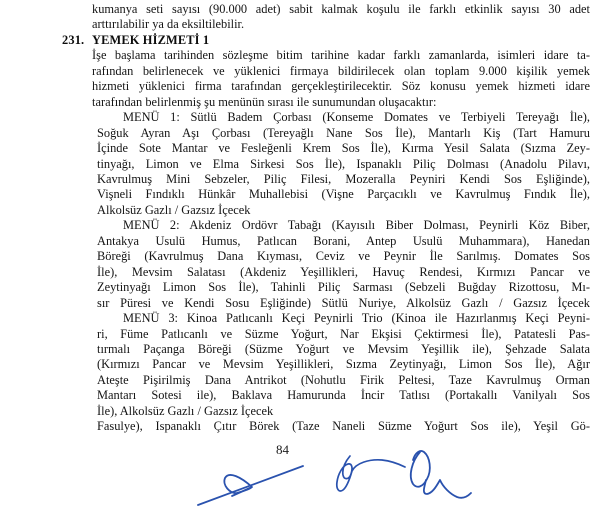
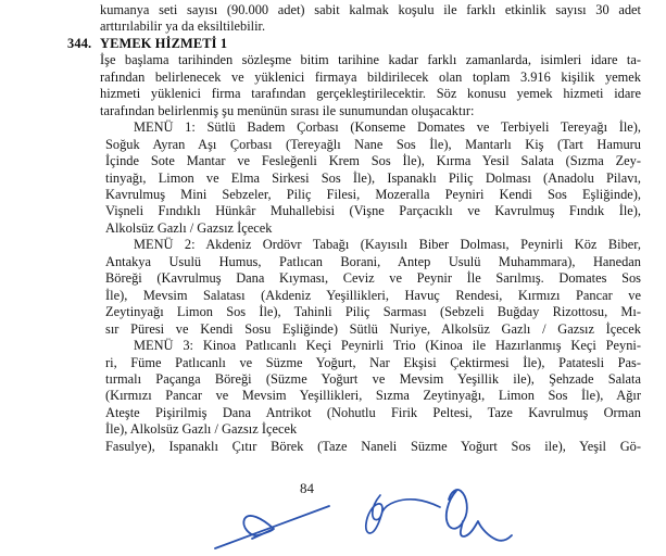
  kumanya seti sayısı (90.000 adet) sabit kalmak koşulu ile farklı etkinlik sayısı 30 adet
  arttırılabilir ya da eksiltilebilir.
- 231. YEMEK HİZMETİ 1
+ 344. YEMEK HİZMETİ 1
  İşe başlama tarihinden sözleşme bitim tarihine kadar farklı zamanlarda, isimleri idare ta-
- rafından belirlenecek ve yüklenici firmaya bildirilecek olan toplam 9.000 kişilik yemek
+ rafından belirlenecek ve yüklenici firmaya bildirilecek olan toplam 3.916 kişilik yemek
  hizmeti yüklenici firma tarafından gerçekleştirilecektir. Söz konusu yemek hizmeti idare
  tarafından belirlenmiş şu menünün sırası ile sunumundan oluşacaktır:
  MENÜ 1: Sütlü Badem Çorbası (Konseme Domates ve Terbiyeli Tereyağı İle),
  Soğuk Ayran Aşı Çorbası (Tereyağlı Nane Sos İle), Mantarlı Kiş (Tart Hamuru
  İçinde Sote Mantar ve Fesleğenli Krem Sos İle), Kırma Yesil Salata (Sızma Zey-
  tinyağı, Limon ve Elma Sirkesi Sos İle), Ispanaklı Piliç Dolması (Anadolu Pilavı,
  Kavrulmuş Mini Sebzeler, Piliç Filesi, Mozeralla Peyniri Kendi Sos Eşliğinde),
  Vişneli Fındıklı Hünkâr Muhallebisi (Vişne Parçacıklı ve Kavrulmuş Fındık İle),
  Alkolsüz Gazlı / Gazsız İçecek
  MENÜ 2: Akdeniz Ordövr Tabağı (Kayısılı Biber Dolması, Peynirli Köz Biber,
  Antakya Usulü Humus, Patlıcan Borani, Antep Usulü Muhammara), Hanedan
  Böreği (Kavrulmuş Dana Kıyması, Ceviz ve Peynir İle Sarılmış. Domates Sos
  İle), Mevsim Salatası (Akdeniz Yeşillikleri, Havuç Rendesi, Kırmızı Pancar ve
  Zeytinyağı Limon Sos İle), Tahinli Piliç Sarması (Sebzeli Buğday Rizottosu, Mı-
  sır Püresi ve Kendi Sosu Eşliğinde) Sütlü Nuriye, Alkolsüz Gazlı / Gazsız İçecek
  MENÜ 3: Kinoa Patlıcanlı Keçi Peynirli Trio (Kinoa ile Hazırlanmış Keçi Peyni-
  ri, Füme Patlıcanlı ve Süzme Yoğurt, Nar Ekşisi Çektirmesi İle), Patatesli Pas-
  tırmalı Paçanga Böreği (Süzme Yoğurt ve Mevsim Yeşillik ile), Şehzade Salata
  (Kırmızı Pancar ve Mevsim Yeşillikleri, Sızma Zeytinyağı, Limon Sos İle), Ağır
  Ateşte Pişirilmiş Dana Antrikot (Nohutlu Firik Peltesi, Taze Kavrulmuş Orman
- Mantarı Sotesi ile), Baklava Hamurunda İncir Tatlısı (Portakallı Vanilyalı Sos
  İle), Alkolsüz Gazlı / Gazsız İçecek
  Fasulye), Ispanaklı Çıtır Börek (Taze Naneli Süzme Yoğurt Sos ile), Yeşil Gö-
  84
